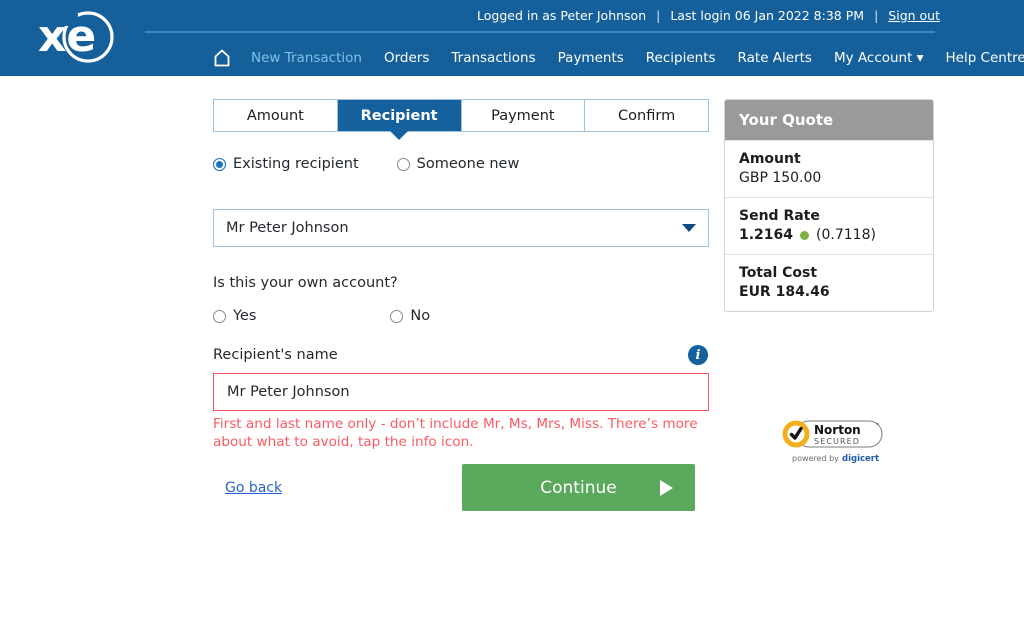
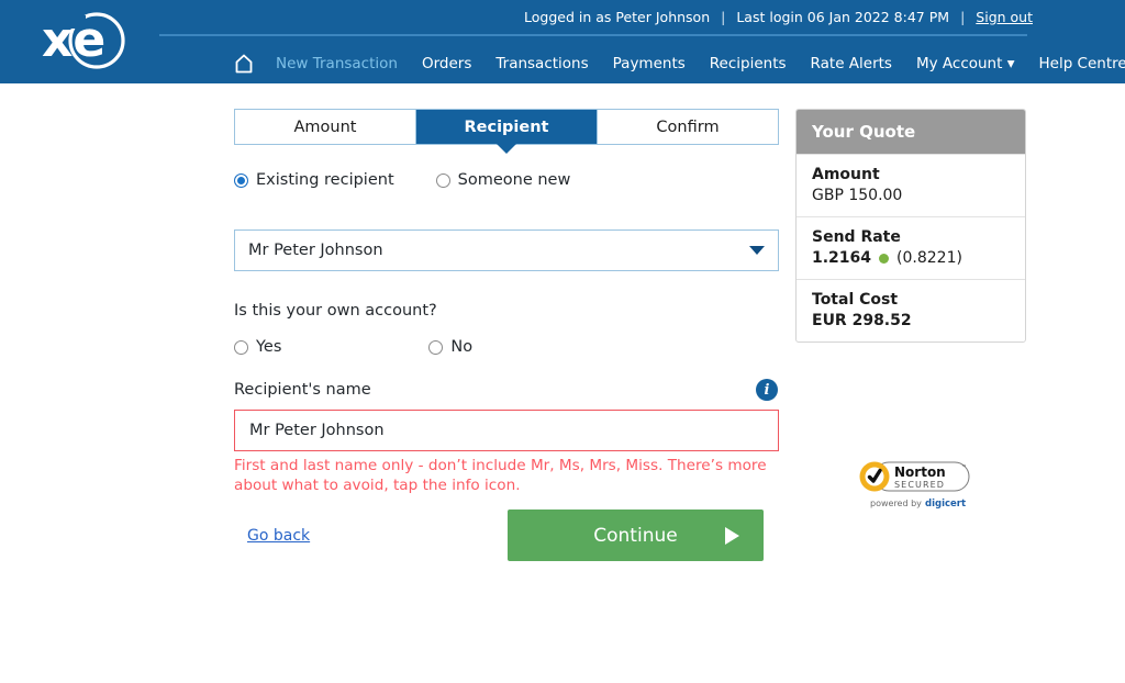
  xe
  Logged in as Peter Johnson
  |
- Last login 06 Jan 2022 8:38 PM
+ Last login 06 Jan 2022 8:47 PM
  |
  Sign out
  New Transaction
  Orders
  Transactions
  Payments
  Recipients
  Rate Alerts
  My Account ▾
  Help Centre
  Amount
  Recipient
- Payment
  Confirm
  Existing recipient
  Someone new
  Mr Peter Johnson
  Is this your own account?
  Yes
  No
  Recipient's name
  i
  Mr Peter Johnson
  First and last name only - don’t include Mr, Ms, Mrs, Miss. There’s more about what to avoid, tap the info icon.
  Go back
  Continue
  Your Quote
  Amount
  GBP 150.00
  Send Rate
  1.2164
- (0.7118)
+ (0.8221)
  Total Cost
- EUR 184.46
+ EUR 298.52
  Norton
  SECURED
  powered by
  digicert
